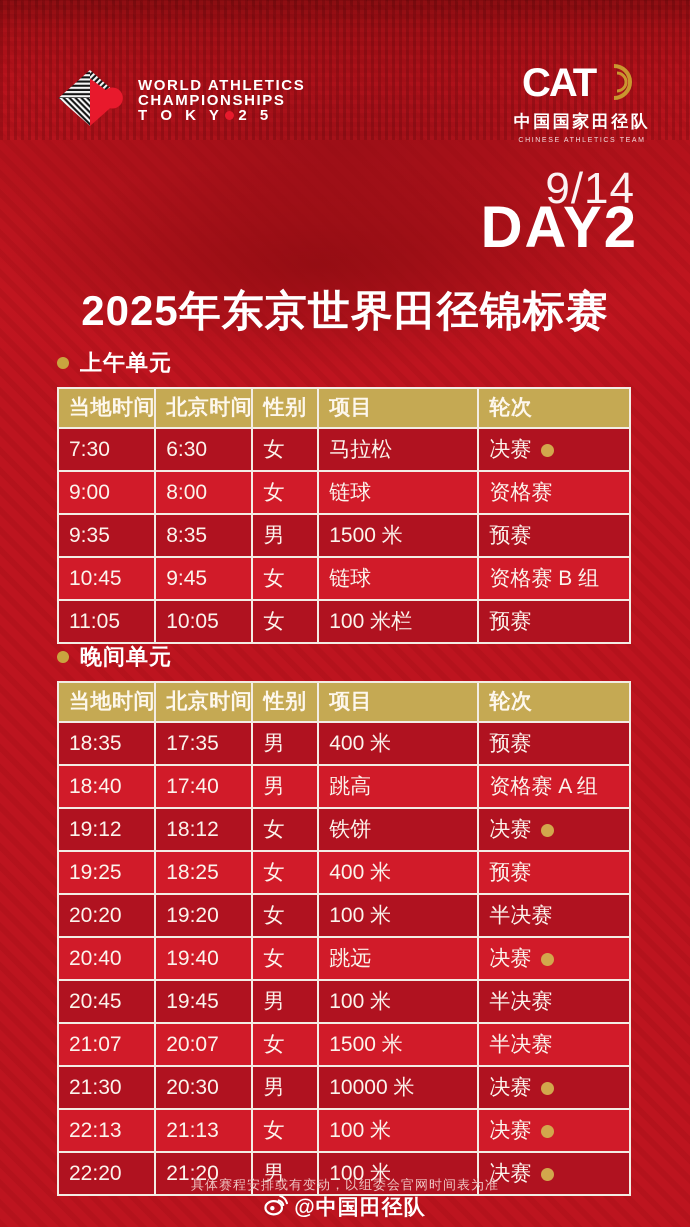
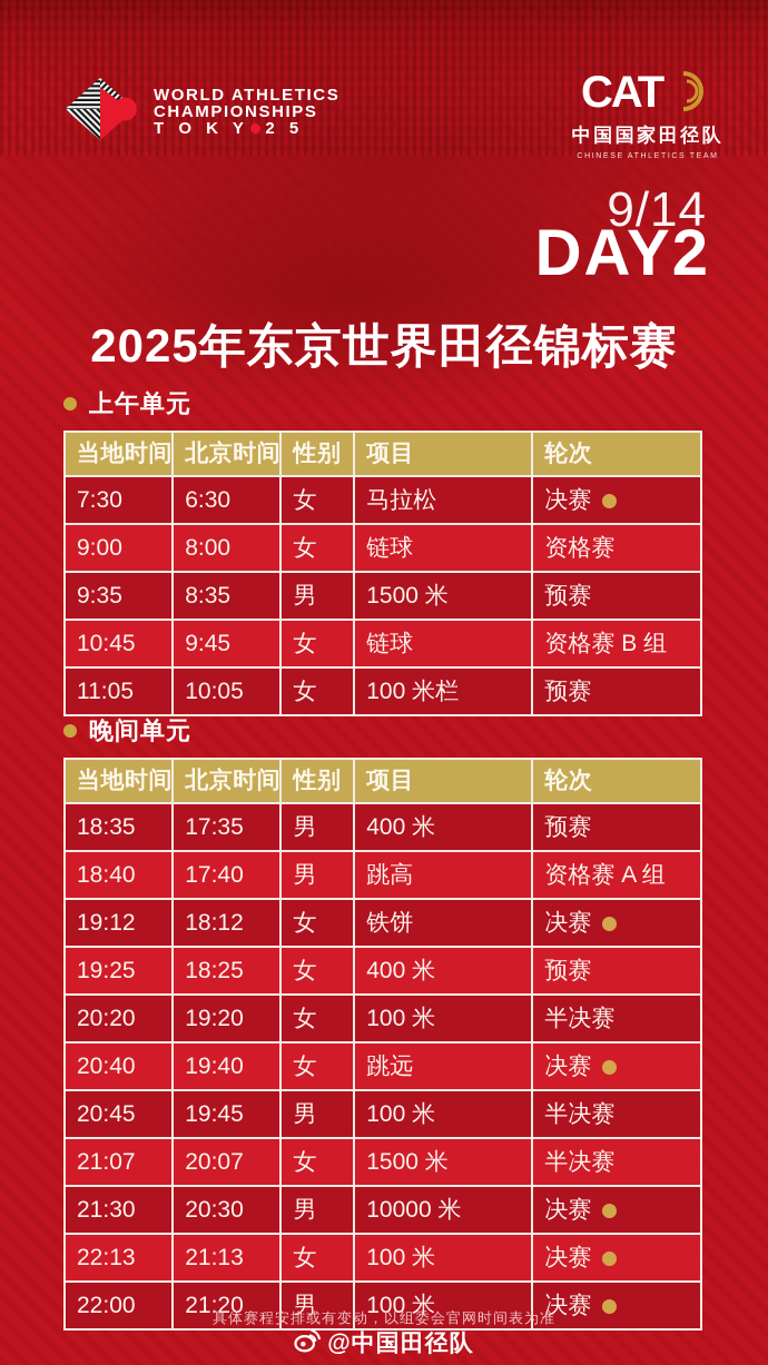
  WORLD ATHLETICS
  CHAMPIONSHIPS
  T O K Y
  2 5
  CAT
  中国国家田径队
  9/14
  DAY2
  2025年东京世界田径锦标赛
  上午单元
  当地时间	北京时间	性别	项目	轮次
  7:30	6:30	女	马拉松	决赛
  9:00	8:00	女	链球	资格赛
  9:35	8:35	男	1500 米	预赛
  10:45	9:45	女	链球	资格赛 B 组
  11:05	10:05	女	100 米栏	预赛
  晚间单元
  当地时间	北京时间	性别	项目	轮次
  18:35	17:35	男	400 米	预赛
  18:40	17:40	男	跳高	资格赛 A 组
  19:12	18:12	女	铁饼	决赛
  19:25	18:25	女	400 米	预赛
  20:20	19:20	女	100 米	半决赛
  20:40	19:40	女	跳远	决赛
  20:45	19:45	男	100 米	半决赛
  21:07	20:07	女	1500 米	半决赛
  21:30	20:30	男	10000 米	决赛
  22:13	21:13	女	100 米	决赛
- 22:20	21:20	男	100 米	决赛
+ 22:00	21:20	男	100 米	决赛
  具体赛程安排或有变动，以组委会官网时间表为准
  @中国田径队
